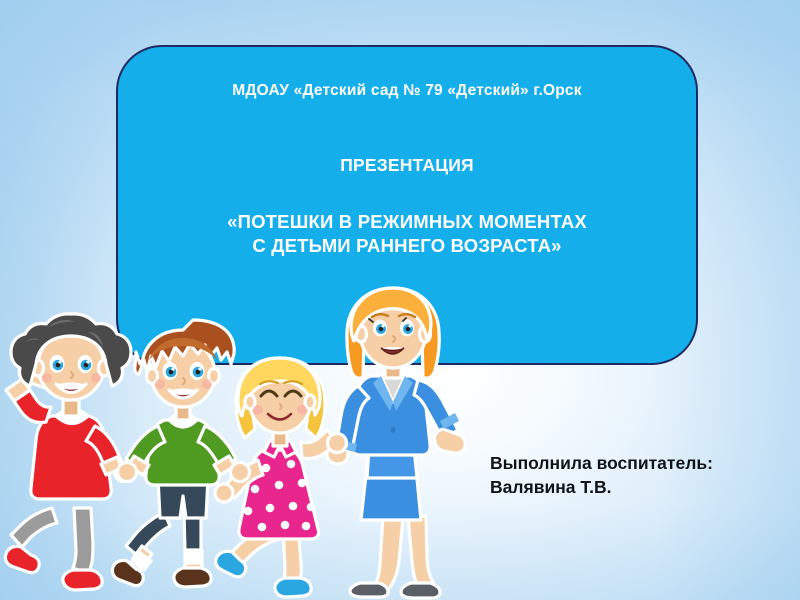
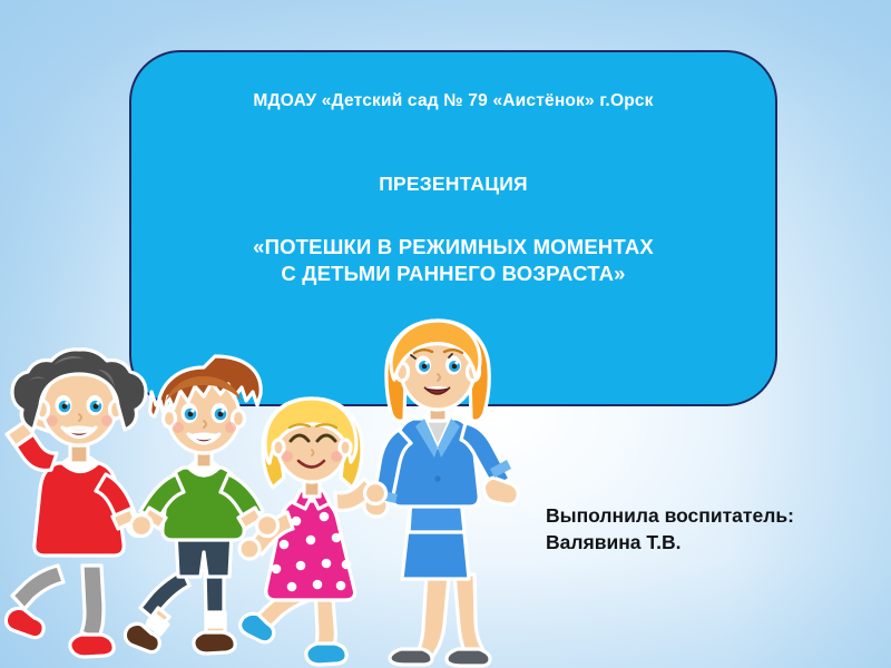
- МДОАУ «Детский сад № 79 «Детский» г.Орск
+ МДОАУ «Детский сад № 79 «Аистёнок» г.Орск
  ПРЕЗЕНТАЦИЯ
  «ПОТЕШКИ В РЕЖИМНЫХ МОМЕНТАХ
  С ДЕТЬМИ РАННЕГО ВОЗРАСТА»
  Выполнила воспитатель:
  Валявина Т.В.
